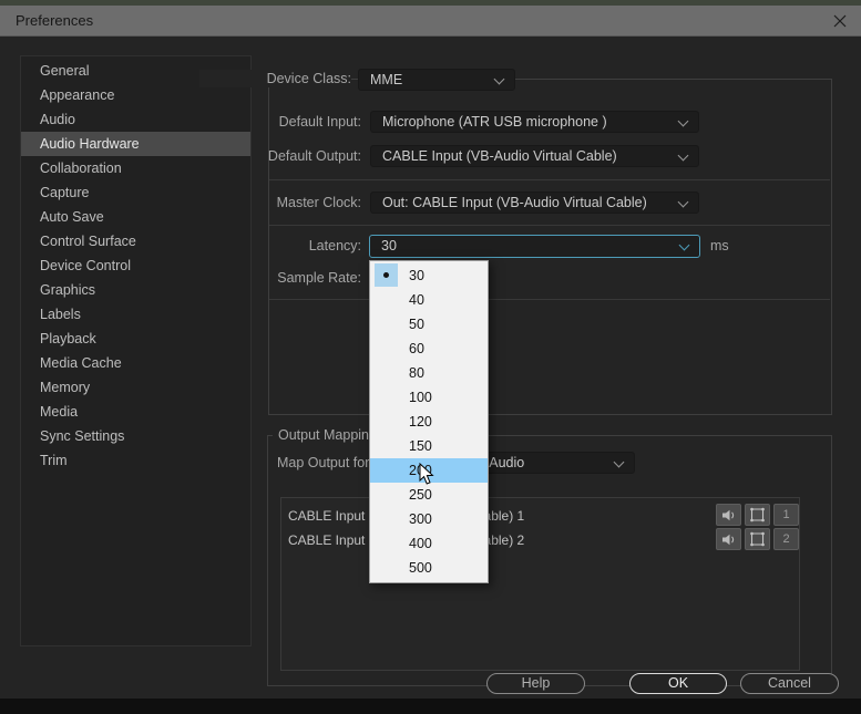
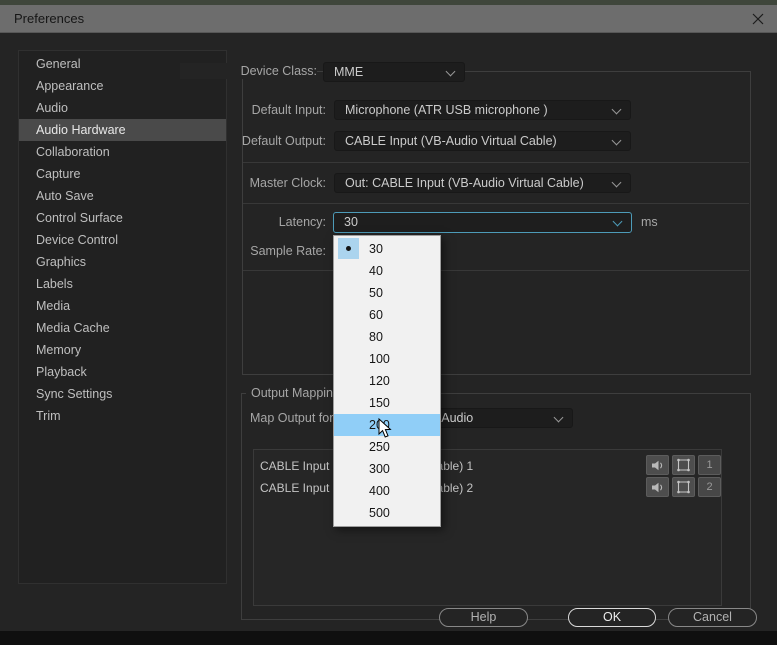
  Preferences
  General
  Appearance
  Audio
  Audio Hardware
  Collaboration
  Capture
  Auto Save
  Control Surface
  Device Control
  Graphics
  Labels
- Playback
+ Media
  Media Cache
  Memory
- Media
+ Playback
  Sync Settings
  Trim
  Device Class:
  MME
  Default Input:
  Microphone (ATR USB microphone )
  Default Output:
  CABLE Input (VB-Audio Virtual Cable)
  Master Clock:
  Out: CABLE Input (VB-Audio Virtual Cable)
  Latency:
  30
  ms
  Sample Rate:
  Output Mappin
  Map Output for
  1
  2
  Help
  OK
  Cancel
  30
  40
  50
  60
  80
  100
  120
  150
  250
  300
  400
  500
